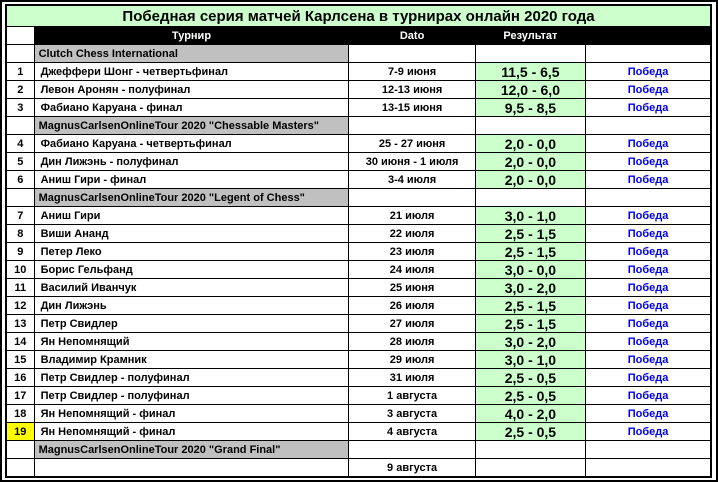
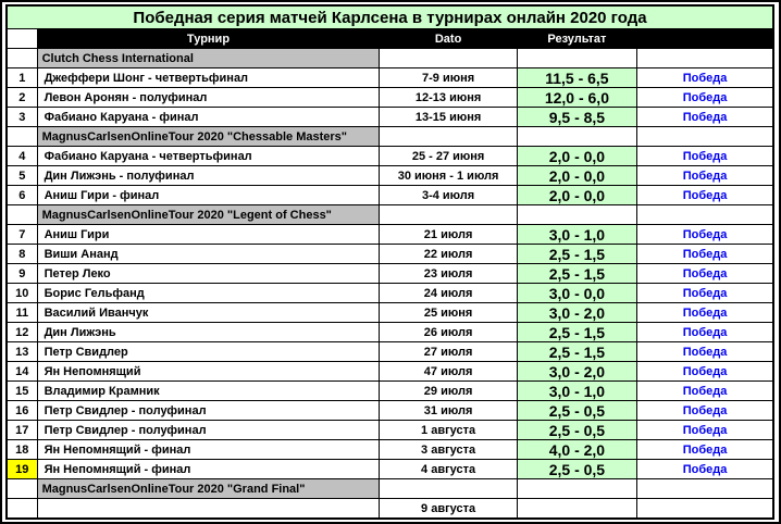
  Победная серия матчей Карлсена в турнирах онлайн 2020 года
  	Турнир	Dato	Результат
  	Clutch Chess International
  1	Джеффери Шонг - четвертьфинал	7-9 июня	11,5 - 6,5	Победа
  2	Левон Аронян - полуфинал	12-13 июня	12,0 - 6,0	Победа
  3	Фабиано Каруана - финал	13-15 июня	9,5 - 8,5	Победа
  	MagnusCarlsenOnlineTour 2020 "Chessable Masters"
  4	Фабиано Каруана - четвертьфинал	25 - 27 июня	2,0 - 0,0	Победа
  5	Дин Лижэнь - полуфинал	30 июня - 1 июля	2,0 - 0,0	Победа
  6	Аниш Гири - финал	3-4 июля	2,0 - 0,0	Победа
  	MagnusCarlsenOnlineTour 2020 "Legent of Chess"
  7	Аниш Гири	21 июля	3,0 - 1,0	Победа
  8	Виши Ананд	22 июля	2,5 - 1,5	Победа
  9	Петер Леко	23 июля	2,5 - 1,5	Победа
  10	Борис Гельфанд	24 июля	3,0 - 0,0	Победа
  11	Василий Иванчук	25 июня	3,0 - 2,0	Победа
  12	Дин Лижэнь	26 июля	2,5 - 1,5	Победа
  13	Петр Свидлер	27 июля	2,5 - 1,5	Победа
- 14	Ян Непомнящий	28 июля	3,0 - 2,0	Победа
+ 14	Ян Непомнящий	47 июля	3,0 - 2,0	Победа
  15	Владимир Крамник	29 июля	3,0 - 1,0	Победа
  16	Петр Свидлер - полуфинал	31 июля	2,5 - 0,5	Победа
  17	Петр Свидлер - полуфинал	1 августа	2,5 - 0,5	Победа
  18	Ян Непомнящий - финал	3 августа	4,0 - 2,0	Победа
  19	Ян Непомнящий - финал	4 августа	2,5 - 0,5	Победа
  	MagnusCarlsenOnlineTour 2020 "Grand Final"
  		9 августа
